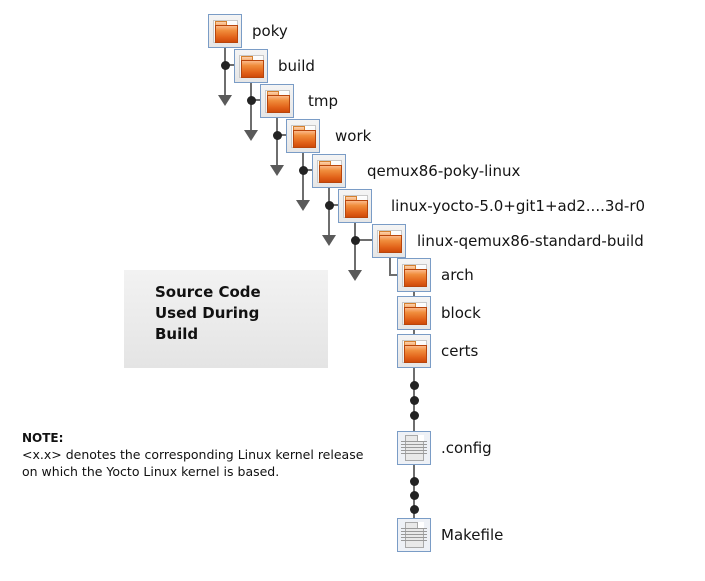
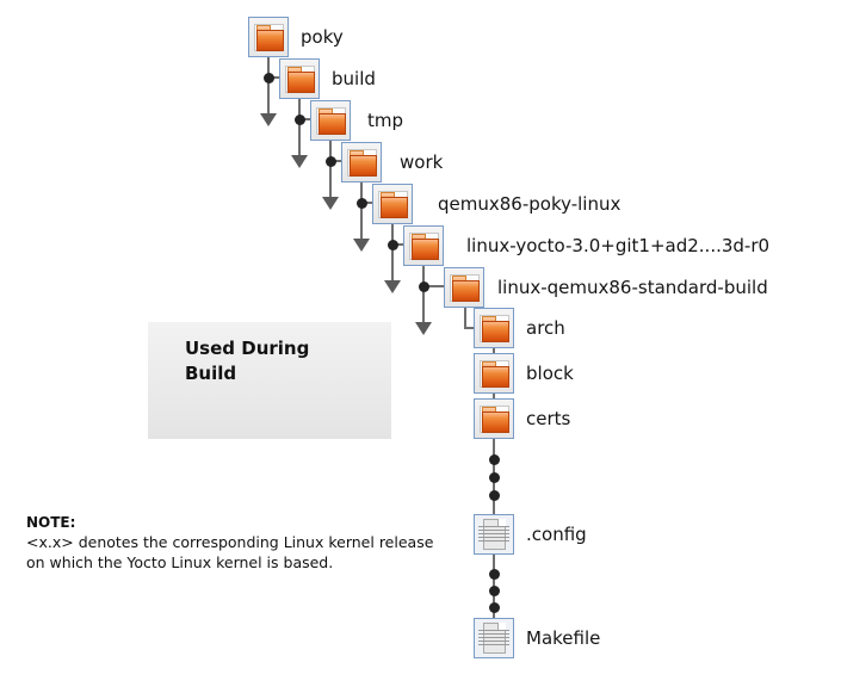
  poky
  build
  tmp
  work
  qemux86-poky-linux
- linux-yocto-5.0+git1+ad2....3d-r0
+ linux-yocto-3.0+git1+ad2....3d-r0
  linux-qemux86-standard-build
  arch
  block
  certs
  .config
  Makefile
- Source Code
  Used During
  Build
  NOTE:
  <x.x> denotes the corresponding Linux kernel release on which the Yocto Linux kernel is based.
